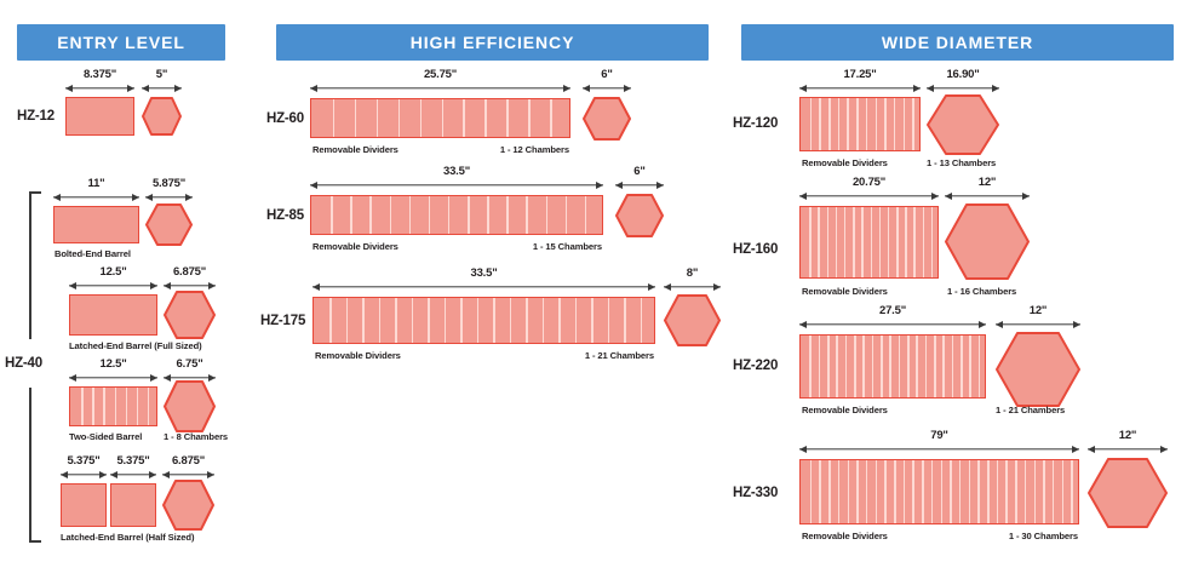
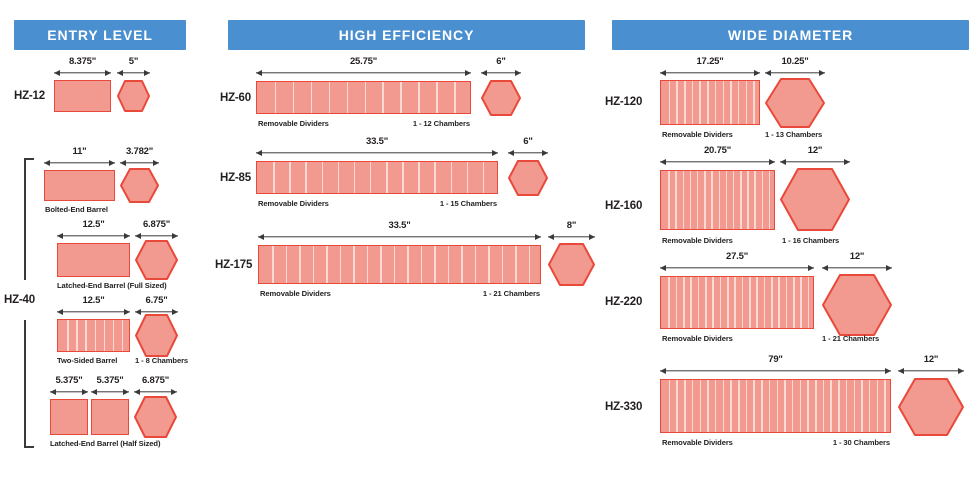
  ENTRY LEVEL
  HZ-12
  8.375"
  5"
  HZ-40
  11"
- 5.875"
+ 3.782"
  Bolted-End Barrel
  12.5"
  6.875"
  Latched-End Barrel (Full Sized)
  12.5"
  6.75"
  Two-Sided Barrel
  1 - 8 Chambers
  5.375"
  5.375"
  6.875"
  Latched-End Barrel (Half Sized)
  HIGH EFFICIENCY
  HZ-60
  25.75"
  6"
  Removable Dividers
  1 - 12 Chambers
  HZ-85
  33.5"
  6"
  Removable Dividers
  1 - 15 Chambers
  HZ-175
  33.5"
  8"
  Removable Dividers
  1 - 21 Chambers
  WIDE DIAMETER
  HZ-120
  17.25"
- 16.90"
+ 10.25"
  Removable Dividers
  1 - 13 Chambers
  HZ-160
  20.75"
  12"
  Removable Dividers
  1 - 16 Chambers
  HZ-220
  27.5"
  12"
  Removable Dividers
  1 - 21 Chambers
  HZ-330
  79"
  12"
  Removable Dividers
  1 - 30 Chambers
